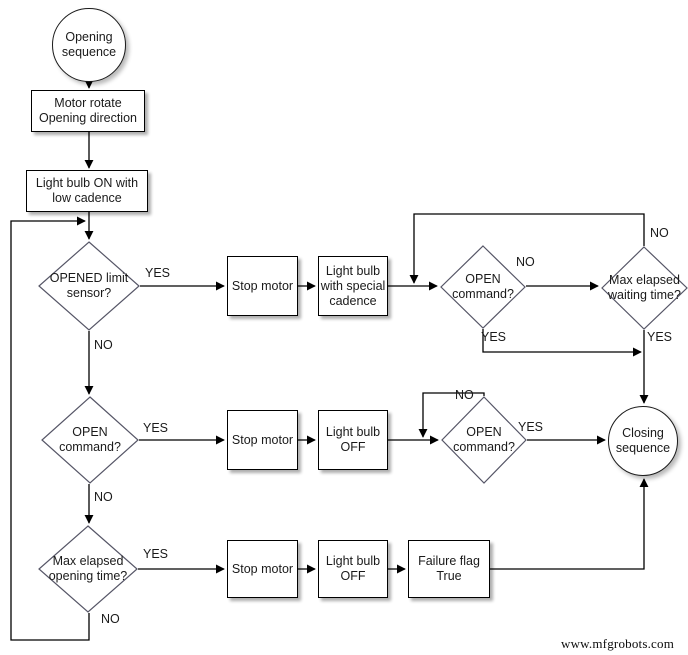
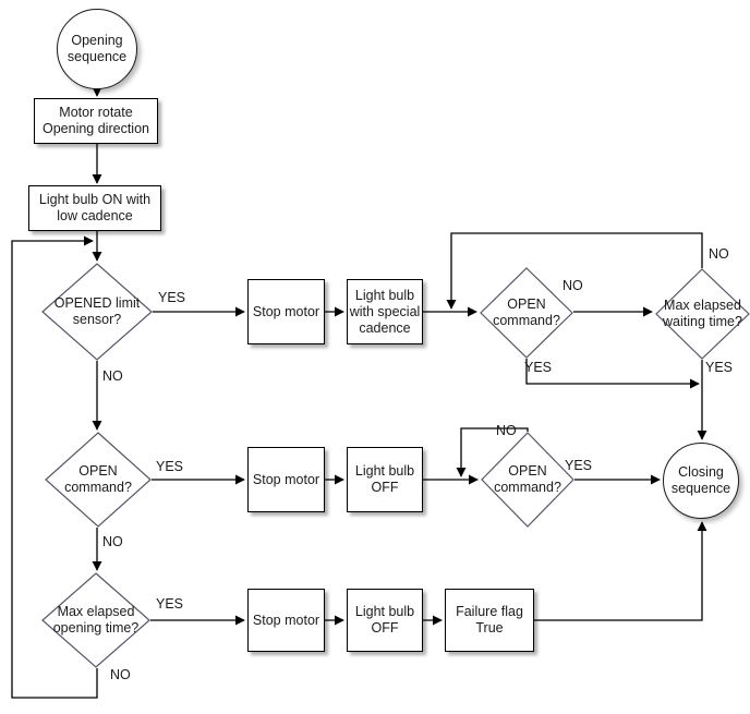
  Opening
  sequence
  Motor rotate
  Opening direction
  Light bulb ON with
  low cadence
  OPENED limit
  sensor?
  Stop motor
  Light bulb
  with special
  cadence
  OPEN
  command?
  Max elapsed
  waiting time?
  OPEN
  command?
  Stop motor
  Light bulb
  OFF
  OPEN
  command?
  Closing
  sequence
  Max elapsed
  opening time?
  Stop motor
  Light bulb
  OFF
  Failure flag
  True
  YES
  NO
  NO
  YES
  NO
  YES
  YES
  NO
  NO
  YES
  YES
  NO
- www.mfgrobots.com
